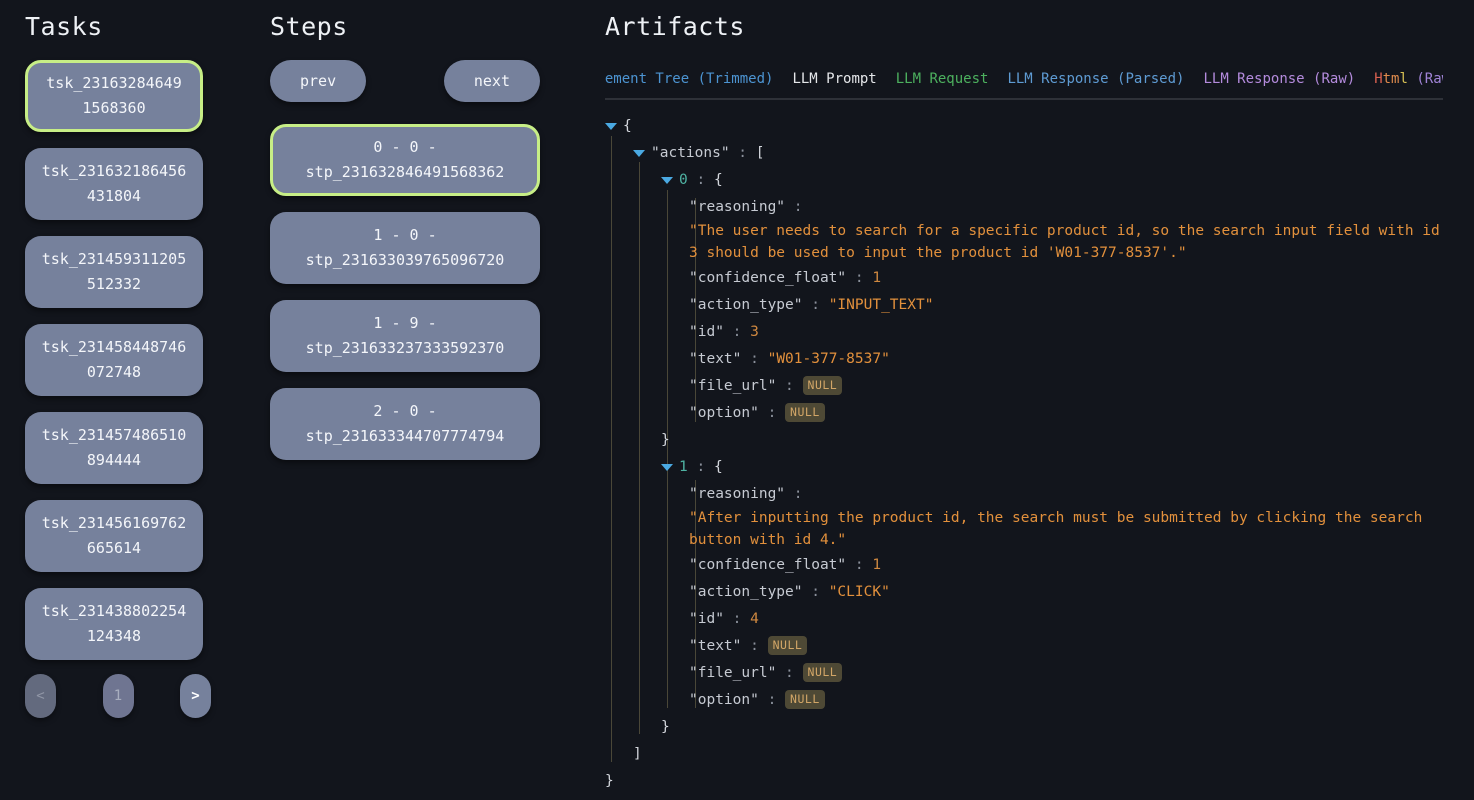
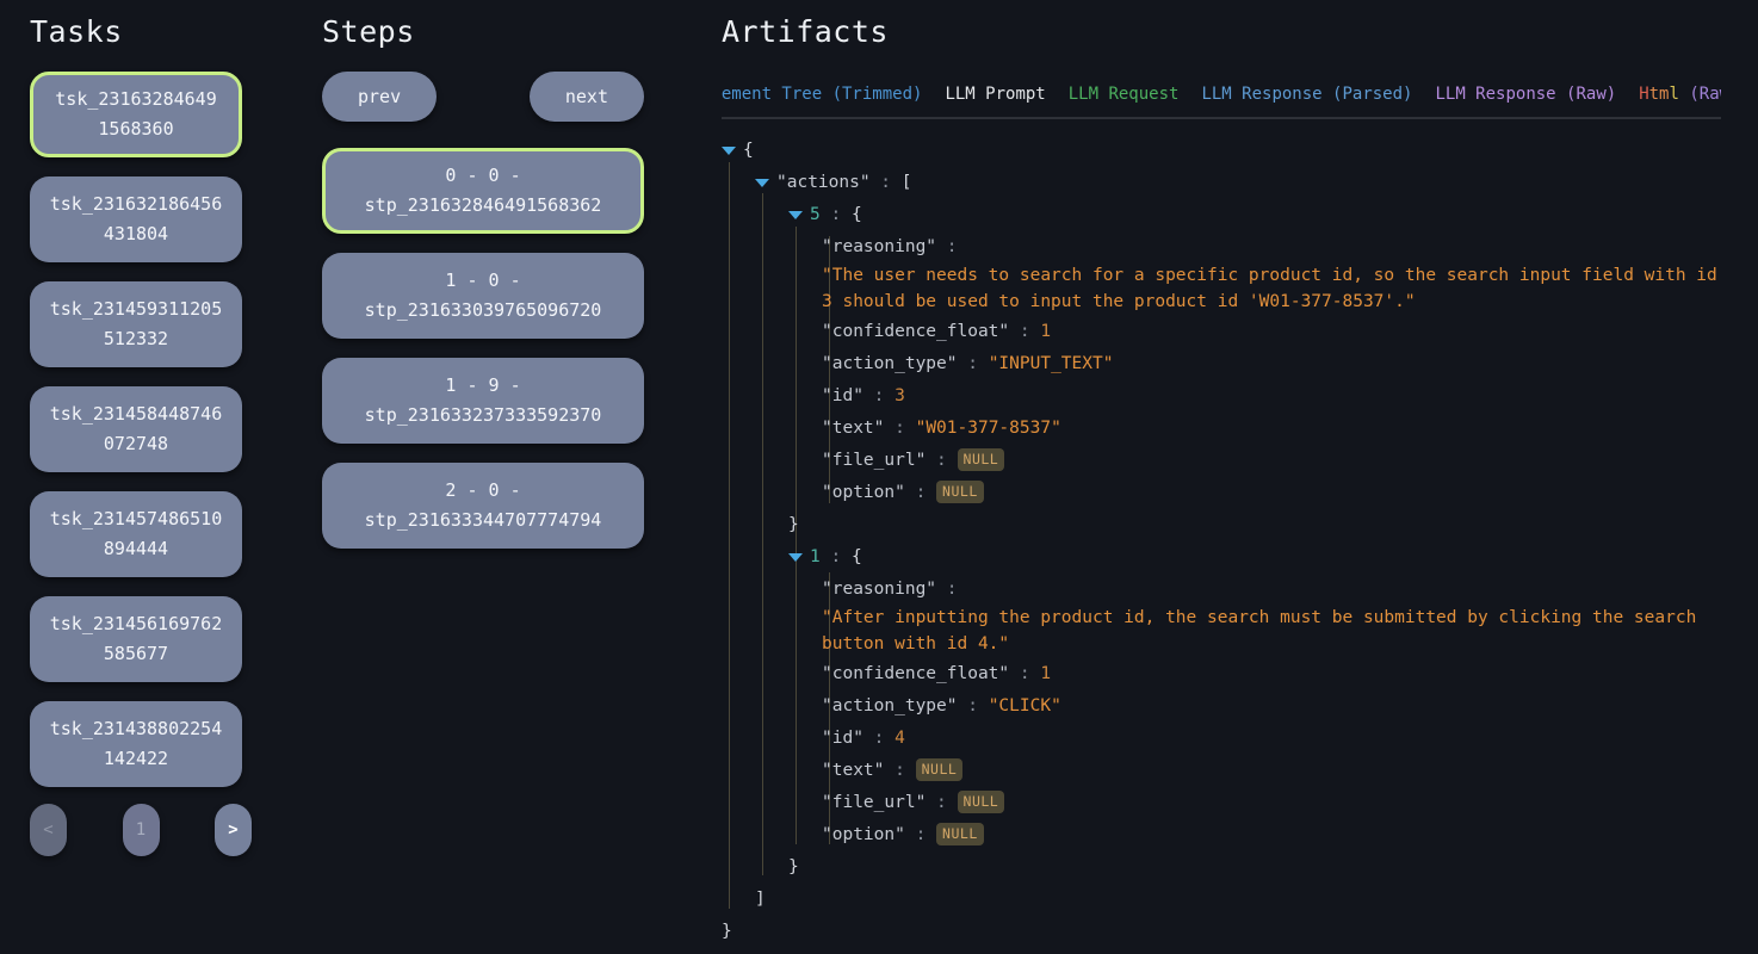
  Tasks
  tsk_23163284649
  1568360
  tsk_231632186456
  431804
  tsk_231459311205
  512332
  tsk_231458448746
  072748
  tsk_231457486510
  894444
  tsk_231456169762
- 665614
+ 585677
  tsk_231438802254
- 124348
+ 142422
  <
  1
  >
  Steps
  prev
  next
  0 - 0 -
  stp_231632846491568362
  1 - 0 -
  stp_231633039765096720
  1 - 9 -
  stp_231633237333592370
  2 - 0 -
  stp_231633344707774794
  Artifacts
  ement Tree (Trimmed) LLM Prompt LLM Request LLM Response (Parsed) LLM Response (Raw) Html (Ra
  {
  "actions"
  :
  [
- 0
+ 5
  :
  {
  "reasoning"
  :
  "The user needs to search for a specific product id, so the search input field with id
  3 should be used to input the product id 'W01-377-8537'."
  "confidence_float"
  :
  1
  "action_type"
  :
  "INPUT_TEXT"
  "id"
  :
  3
  "text"
  :
  "W01-377-8537"
  "file_url"
  :
  NULL
  "option"
  :
  NULL
  }
  1
  :
  {
  "reasoning"
  :
  "After inputting the product id, the search must be submitted by clicking the search
  button with id 4."
  "confidence_float"
  :
  1
  "action_type"
  :
  "CLICK"
  "id"
  :
  4
  "text"
  :
  NULL
  "file_url"
  :
  NULL
  "option"
  :
  NULL
  }
  ]
  }
